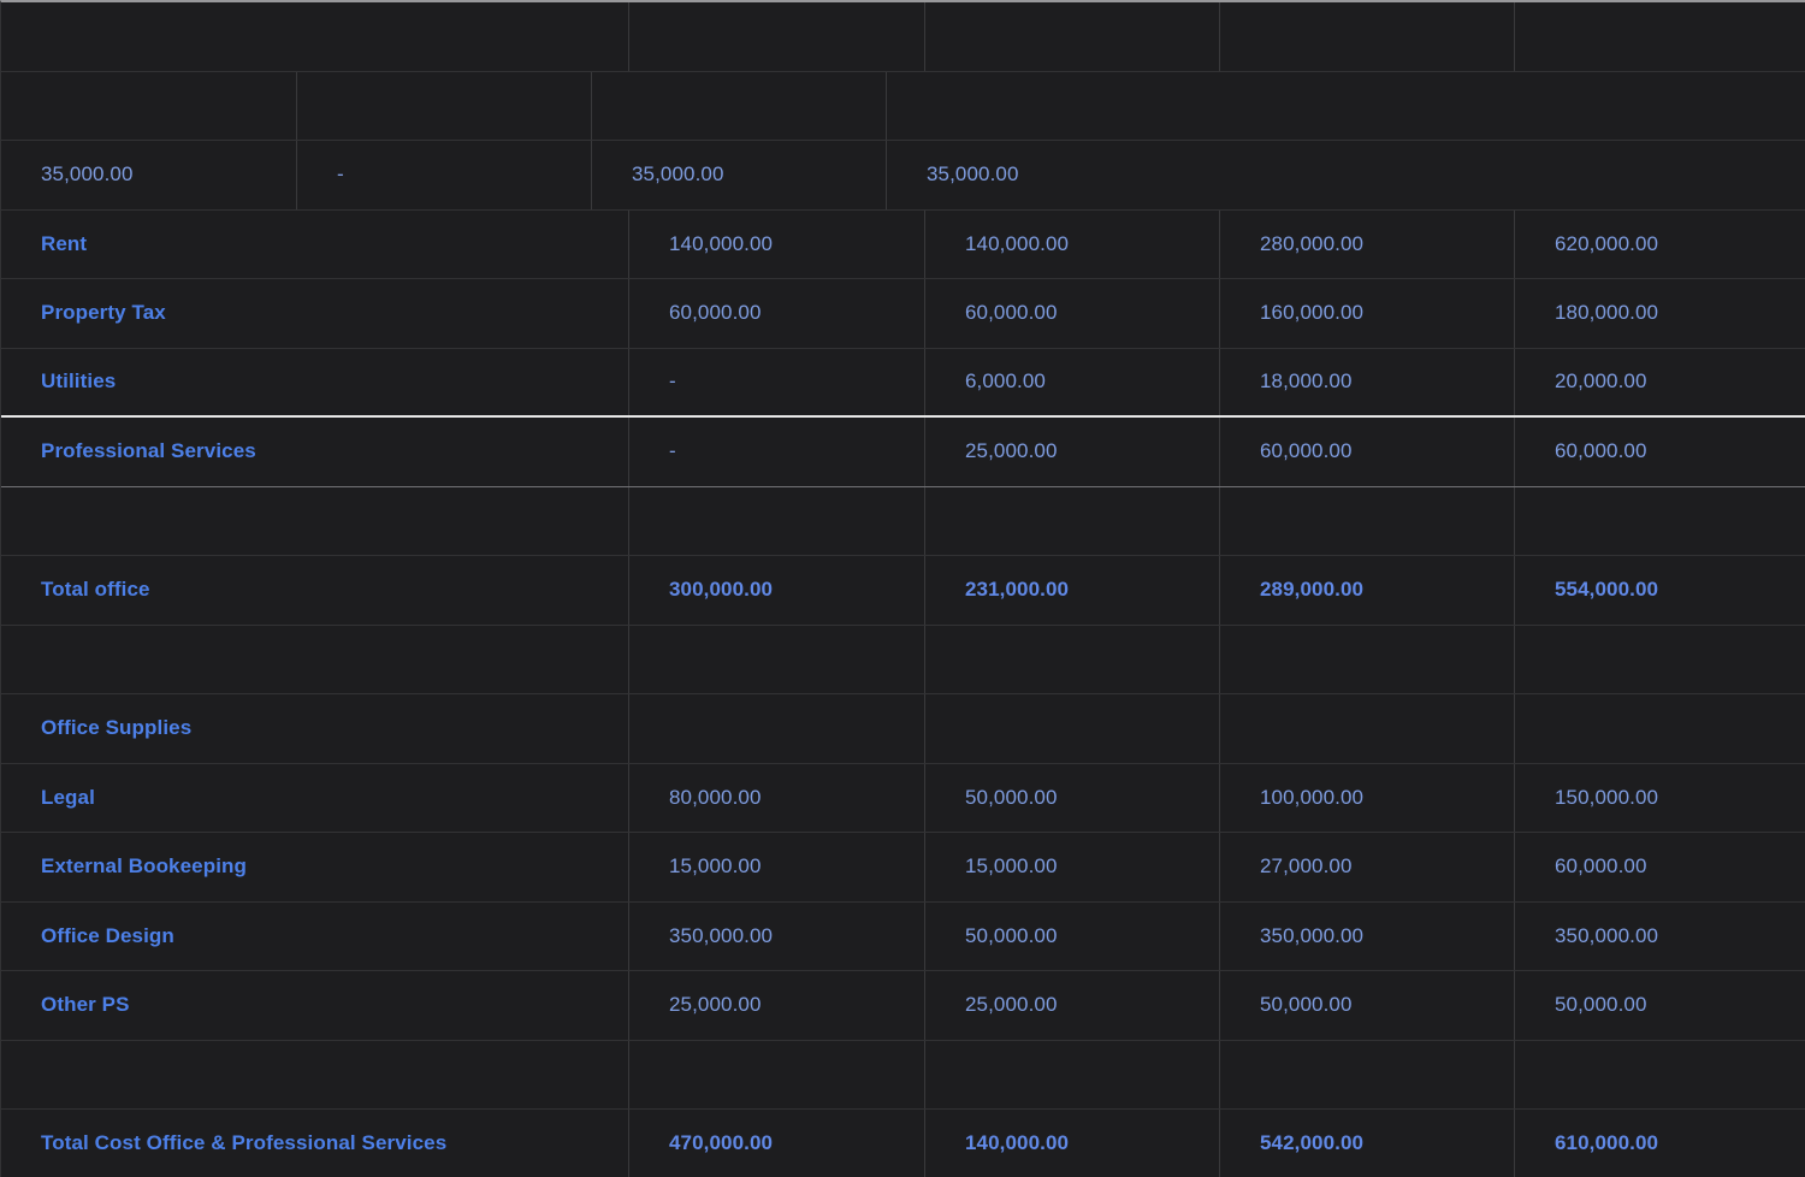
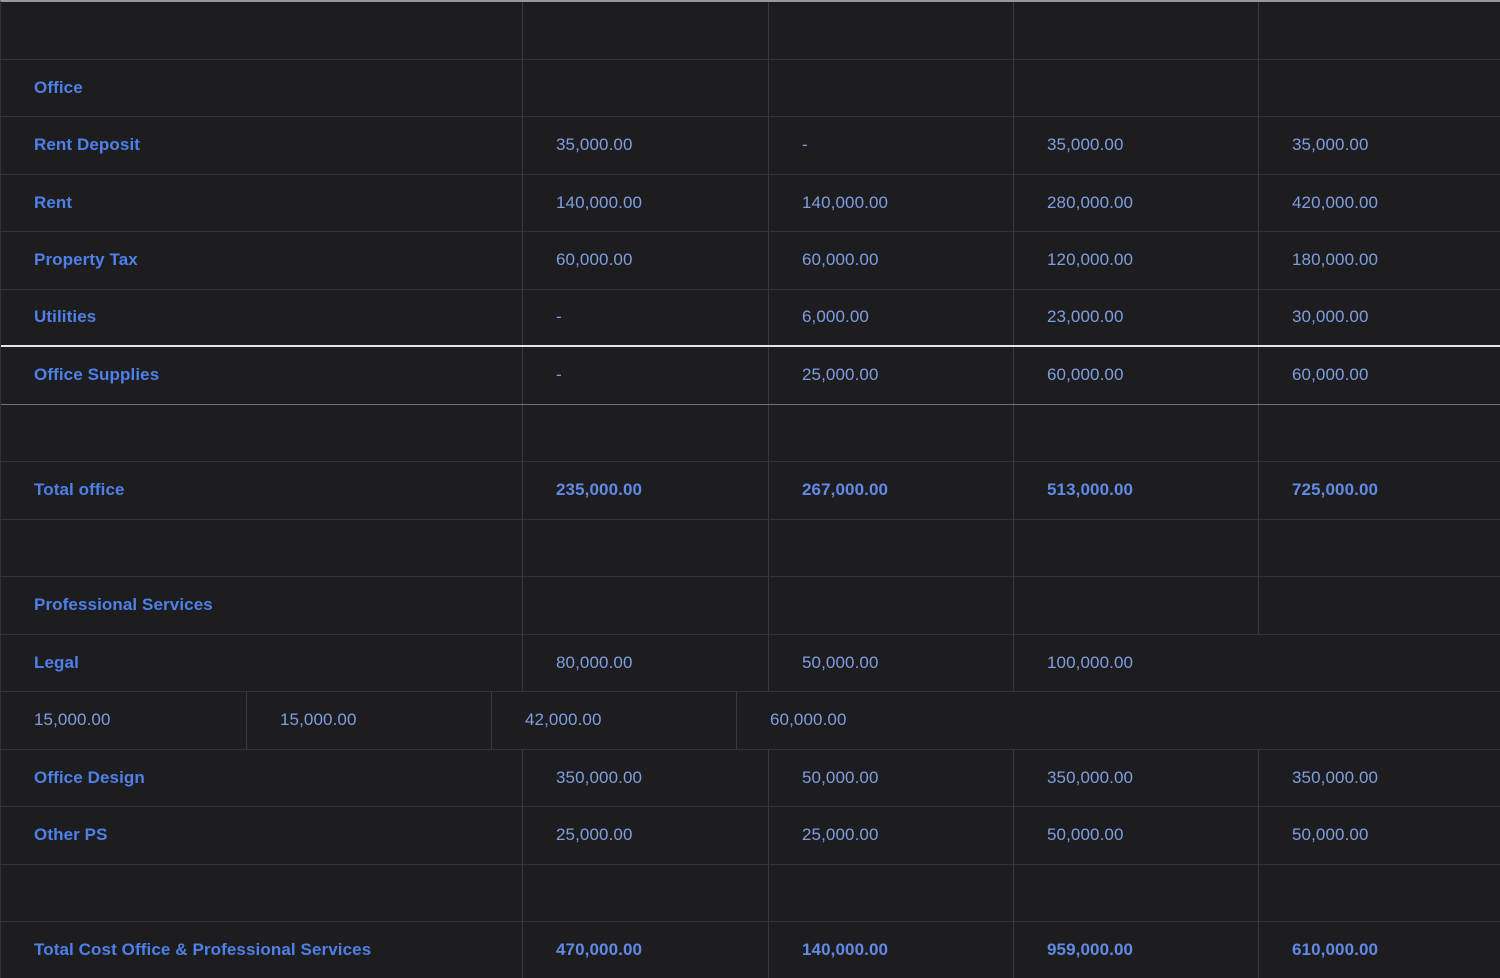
+ Office
+ Rent Deposit
  35,000.00
  -
  35,000.00
  35,000.00
  Rent
  140,000.00
  140,000.00
  280,000.00
- 620,000.00
+ 420,000.00
  Property Tax
  60,000.00
  60,000.00
- 160,000.00
+ 120,000.00
  180,000.00
  Utilities
  -
  6,000.00
- 18,000.00
+ 23,000.00
- 20,000.00
+ 30,000.00
- Professional Services
+ Office Supplies
  -
  25,000.00
  60,000.00
  60,000.00
  Total office
- 300,000.00
+ 235,000.00
- 231,000.00
+ 267,000.00
- 289,000.00
+ 513,000.00
- 554,000.00
+ 725,000.00
- Office Supplies
+ Professional Services
  Legal
  80,000.00
  50,000.00
  100,000.00
- 150,000.00
- External Bookeeping
  15,000.00
  15,000.00
- 27,000.00
+ 42,000.00
  60,000.00
  Office Design
  350,000.00
  50,000.00
  350,000.00
  350,000.00
  Other PS
  25,000.00
  25,000.00
  50,000.00
  50,000.00
  Total Cost Office & Professional Services
  470,000.00
  140,000.00
- 542,000.00
+ 959,000.00
  610,000.00
